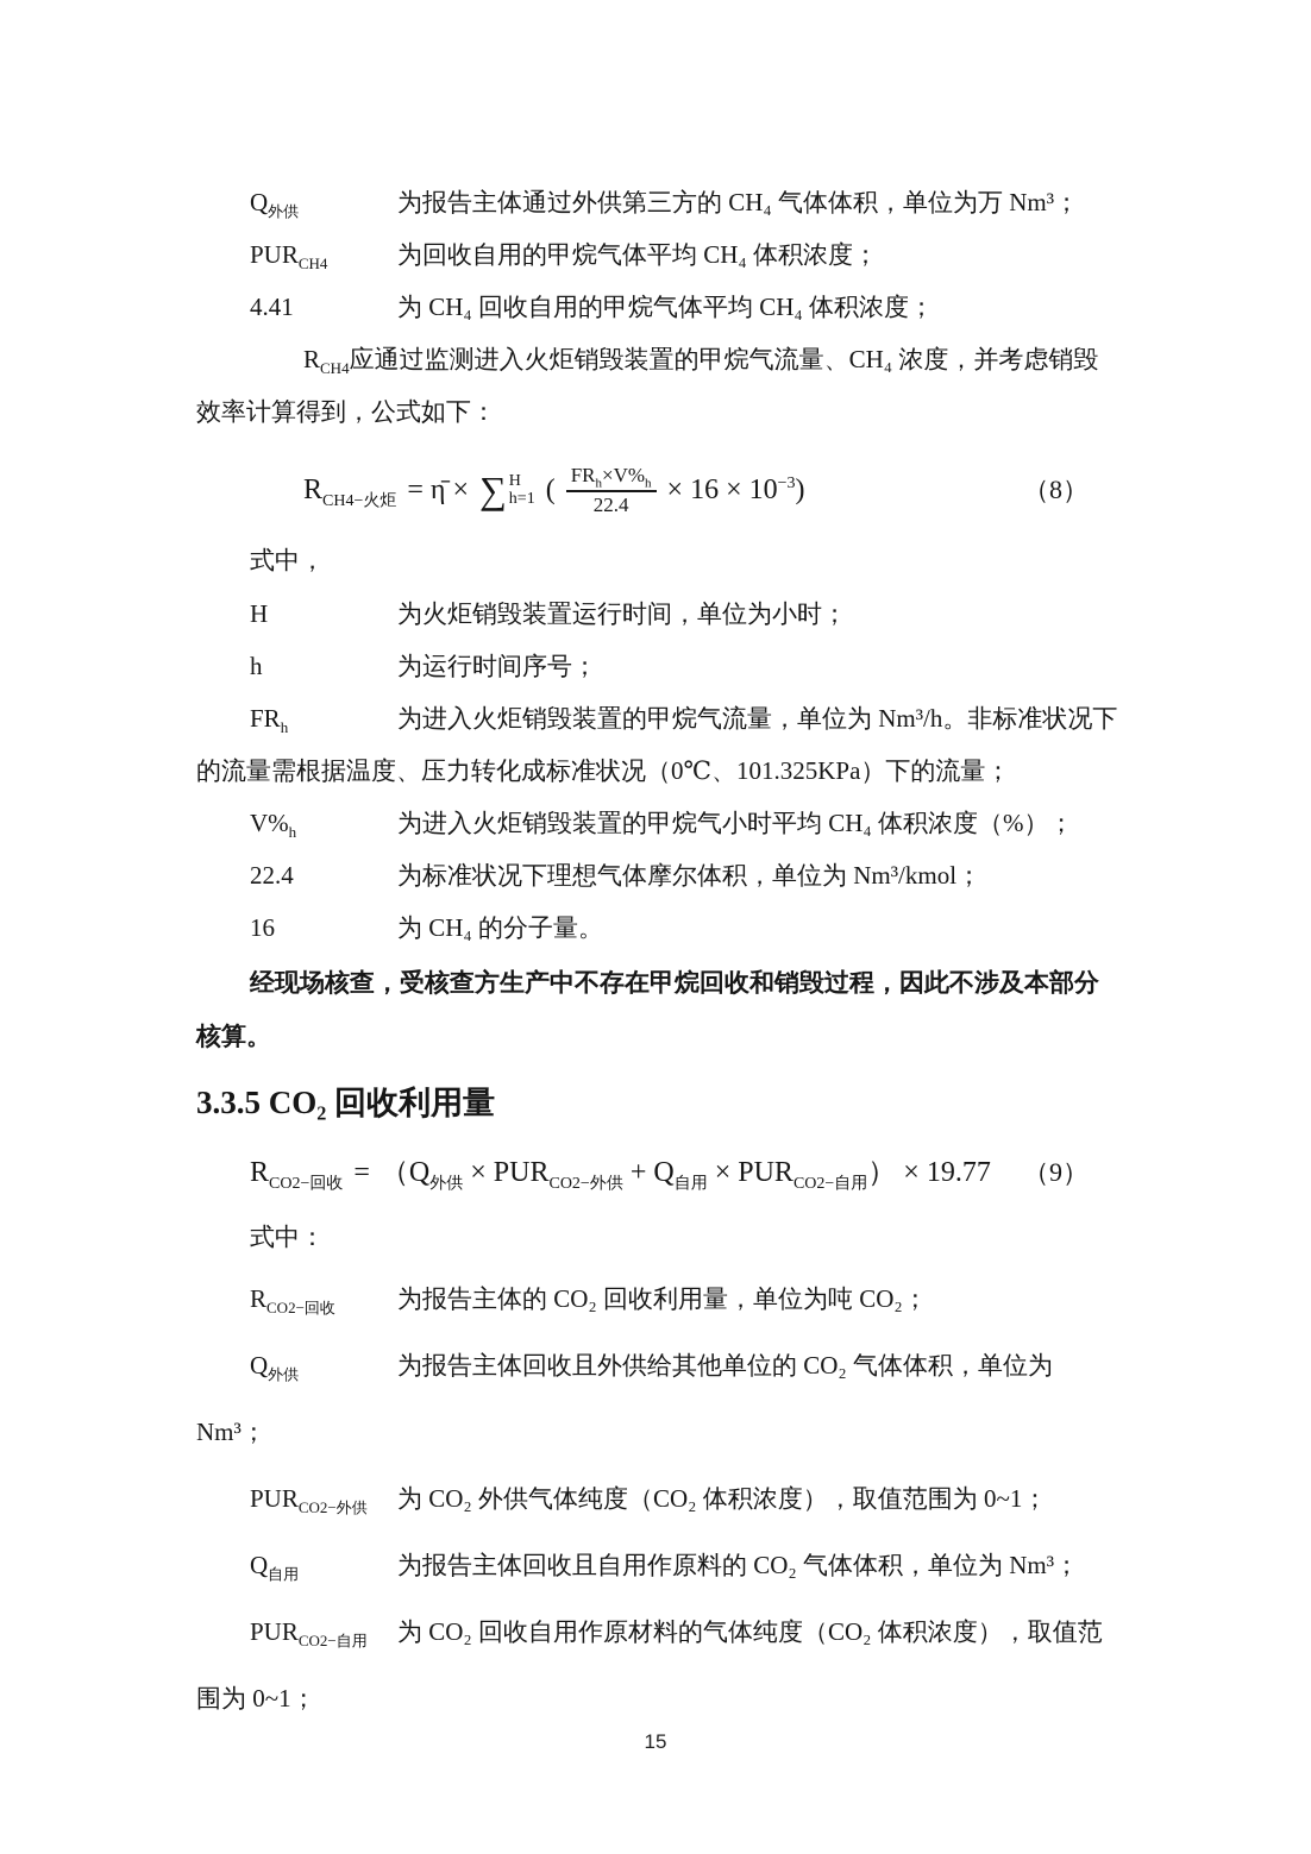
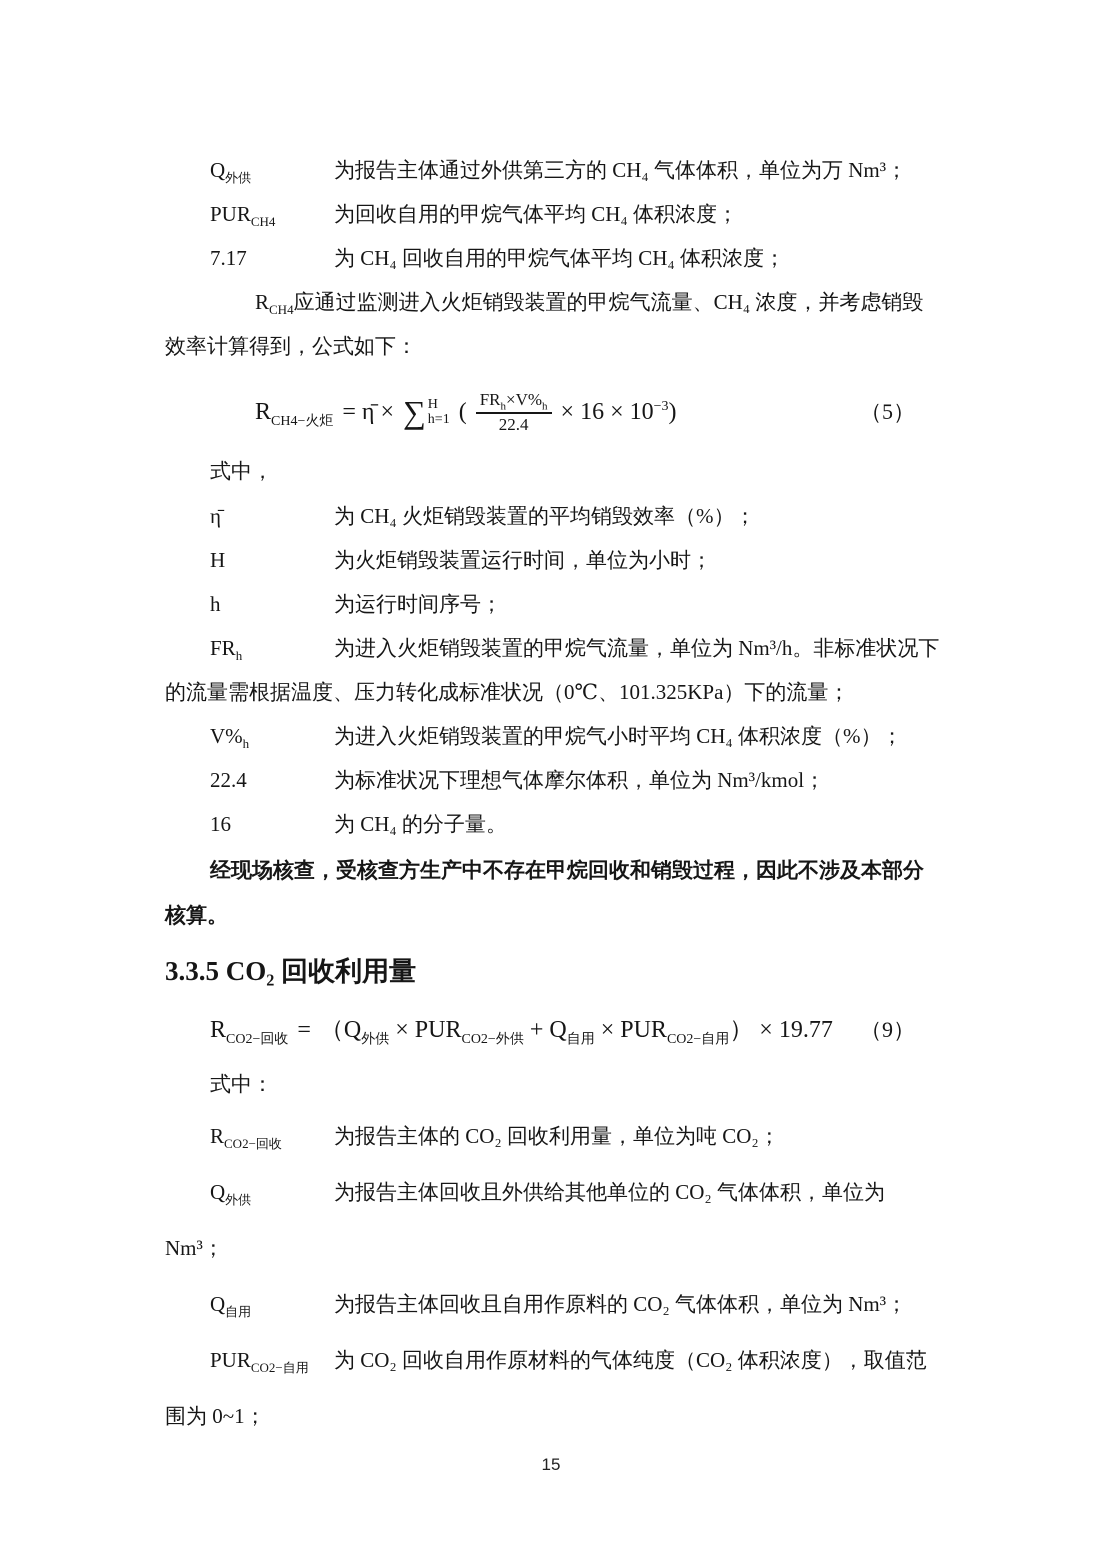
  Q外供为报告主体通过外供第三方的 CH₄ 气体体积，单位为万 Nm³；
  PURCH4为回收自用的甲烷气体平均 CH₄ 体积浓度；
- 4.41 为 CH₄ 回收自用的甲烷气体平均 CH₄ 体积浓度；
+ 7.17 为 CH₄ 回收自用的甲烷气体平均 CH₄ 体积浓度；
  RCH4应通过监测进入火炬销毁装置的甲烷气流量、CH₄ 浓度，并考虑销毁效率计算得到，公式如下：
  RCH4−火炬
  = η̄ ×
  ∑
  H
  h=1
  (
  FRh×V%h
  22.4
  × 16 × 10−3)
- （8）
+ （5）
  式中，
+ η̄ 为 CH₄ 火炬销毁装置的平均销毁效率（%）；
  H 为火炬销毁装置运行时间，单位为小时；
  h 为运行时间序号；
  FRh为进入火炬销毁装置的甲烷气流量，单位为 Nm³/h。非标准状况下的流量需根据温度、压力转化成标准状况（0℃、101.325KPa）下的流量；
  V%h为进入火炬销毁装置的甲烷气小时平均 CH₄ 体积浓度（%）；
  22.4 为标准状况下理想气体摩尔体积，单位为 Nm³/kmol；
  16 为 CH₄ 的分子量。
  经现场核查，受核查方生产中不存在甲烷回收和销毁过程，因此不涉及本部分核算。
  3.3.5 CO₂ 回收利用量
  RCO2−回收
  =
  （Q外供 × PURCO2−外供 + Q自用 × PURCO2−自用） × 19.77
  （9）
  式中：
  RCO2−回收为报告主体的 CO₂ 回收利用量，单位为吨 CO₂；
  Q外供为报告主体回收且外供给其他单位的 CO₂ 气体体积，单位为 Nm³；
- PURCO2−外供为 CO₂ 外供气体纯度（CO₂ 体积浓度），取值范围为 0~1；
  Q自用为报告主体回收且自用作原料的 CO₂ 气体体积，单位为 Nm³；
  PURCO2−自用为 CO₂ 回收自用作原材料的气体纯度（CO₂ 体积浓度），取值范围为 0~1；
  15
